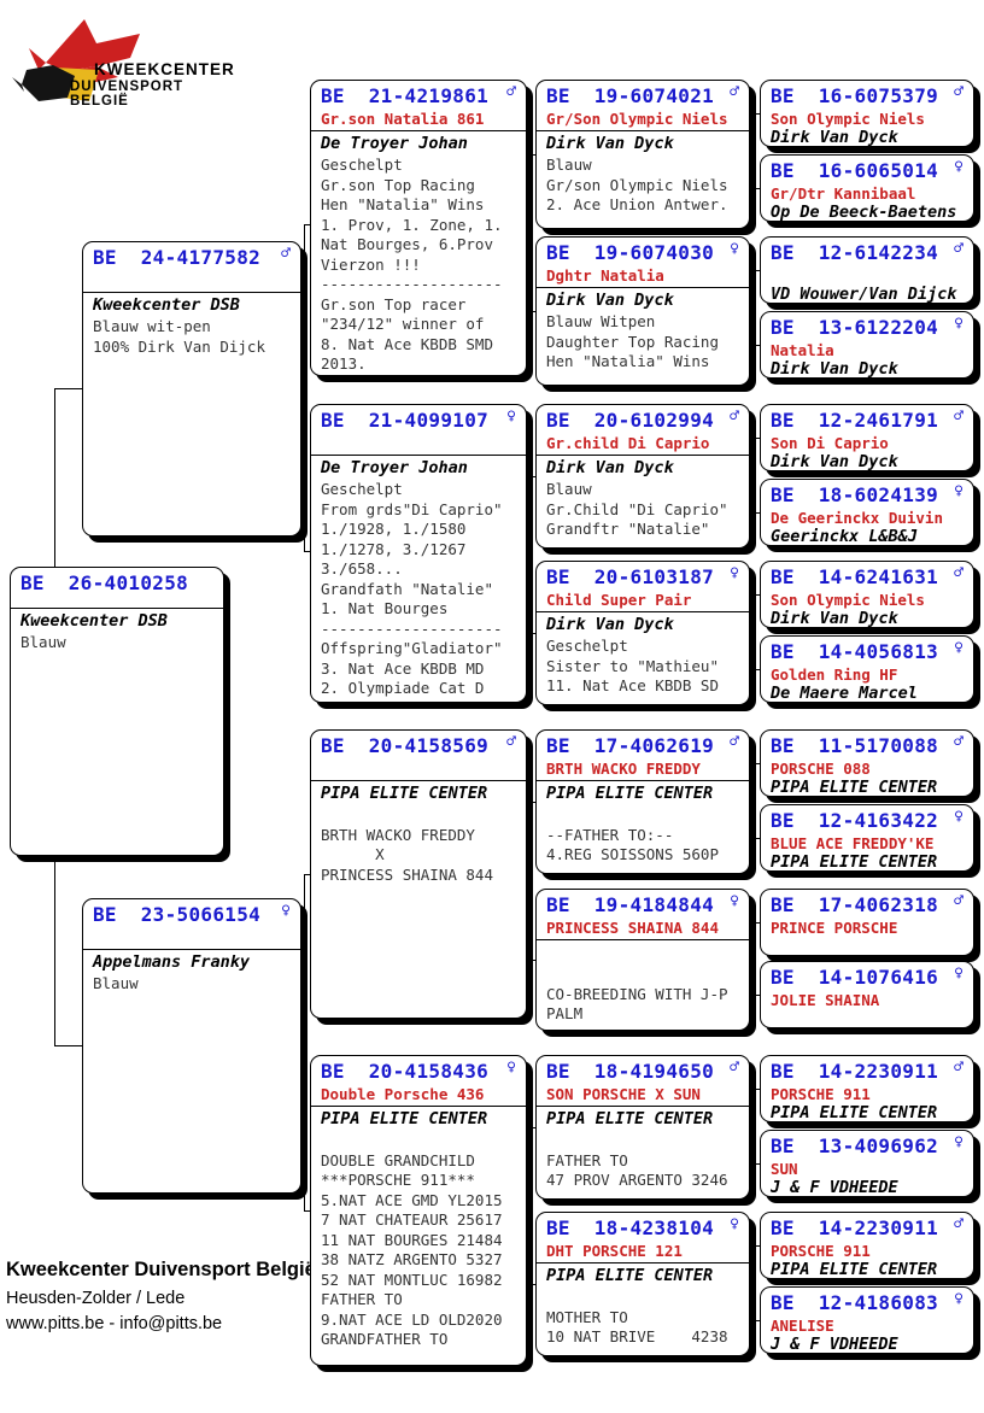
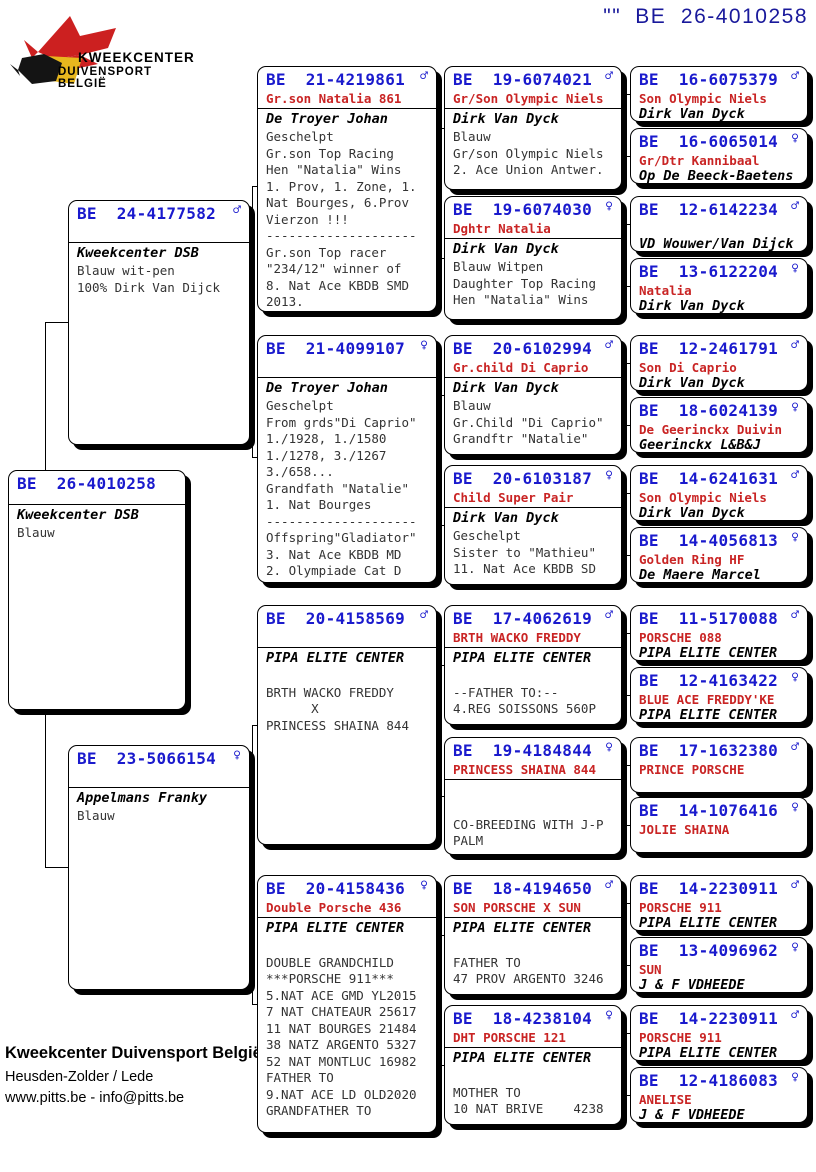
  KWEEKCENTER
  DUIVENSPORT BELGIË
+ "" BE 26-4010258
  BE 26-4010258
  Kweekcenter DSB
  Blauw
  BE 24-4177582
  ♂
  Kweekcenter DSB
  Blauw wit-pen
  100% Dirk Van Dijck
  BE 23-5066154
  ♀
  Appelmans Franky
  Blauw
  BE 21-4219861
  ♂
  Gr.son Natalia 861
  De Troyer Johan
  Geschelpt
  Gr.son Top Racing
  Hen "Natalia" Wins
  1. Prov, 1. Zone, 1.
  Nat Bourges, 6.Prov
  Vierzon !!!
  --------------------
  Gr.son Top racer
  "234/12" winner of
  8. Nat Ace KBDB SMD
  2013.
  BE 21-4099107
  ♀
  De Troyer Johan
  Geschelpt
  From grds"Di Caprio"
  1./1928, 1./1580
  1./1278, 3./1267
  3./658...
  Grandfath "Natalie"
  1. Nat Bourges
  --------------------
  Offspring"Gladiator"
  3. Nat Ace KBDB MD
  2. Olympiade Cat D
  BE 20-4158569
  ♂
  PIPA ELITE CENTER
  BRTH WACKO FREDDY
  X
  PRINCESS SHAINA 844
  BE 20-4158436
  ♀
  Double Porsche 436
  PIPA ELITE CENTER
  DOUBLE GRANDCHILD
  ***PORSCHE 911***
  5.NAT ACE GMD YL2015
  7 NAT CHATEAUR 25617
  11 NAT BOURGES 21484
  38 NATZ ARGENTO 5327
  52 NAT MONTLUC 16982
  FATHER TO
  9.NAT ACE LD OLD2020
  GRANDFATHER TO
  BE 19-6074021
  ♂
  Gr/Son Olympic Niels
  Dirk Van Dyck
  Blauw
  Gr/son Olympic Niels
  2. Ace Union Antwer.
  BE 19-6074030
  ♀
  Dghtr Natalia
  Dirk Van Dyck
  Blauw Witpen
  Daughter Top Racing
  Hen "Natalia" Wins
  BE 20-6102994
  ♂
  Gr.child Di Caprio
  Dirk Van Dyck
  Blauw
  Gr.Child "Di Caprio"
  Grandftr "Natalie"
  BE 20-6103187
  ♀
  Child Super Pair
  Dirk Van Dyck
  Geschelpt
  Sister to "Mathieu"
  11. Nat Ace KBDB SD
  BE 17-4062619
  ♂
  BRTH WACKO FREDDY
  PIPA ELITE CENTER
  --FATHER TO:--
  4.REG SOISSONS 560P
  BE 19-4184844
  ♀
  PRINCESS SHAINA 844
  CO-BREEDING WITH J-P
  PALM
  BE 18-4194650
  ♂
  SON PORSCHE X SUN
  PIPA ELITE CENTER
  FATHER TO
  47 PROV ARGENTO 3246
  BE 18-4238104
  ♀
  DHT PORSCHE 121
  PIPA ELITE CENTER
  MOTHER TO
  10 NAT BRIVE 4238
  BE 16-6075379
  ♂
  Son Olympic Niels
  Dirk Van Dyck
  BE 16-6065014
  ♀
  Gr/Dtr Kannibaal
  Op De Beeck-Baetens
  BE 12-6142234
  ♂
  VD Wouwer/Van Dijck
  BE 13-6122204
  ♀
  Natalia
  Dirk Van Dyck
  BE 12-2461791
  ♂
  Son Di Caprio
  Dirk Van Dyck
  BE 18-6024139
  ♀
  De Geerinckx Duivin
  Geerinckx L&B&J
  BE 14-6241631
  ♂
  Son Olympic Niels
  Dirk Van Dyck
  BE 14-4056813
  ♀
  Golden Ring HF
  De Maere Marcel
  BE 11-5170088
  ♂
  PORSCHE 088
  PIPA ELITE CENTER
  BE 12-4163422
  ♀
  BLUE ACE FREDDY'KE
  PIPA ELITE CENTER
- BE 17-4062318
+ BE 17-1632380
  ♂
  PRINCE PORSCHE
  BE 14-1076416
  ♀
  JOLIE SHAINA
  BE 14-2230911
  ♂
  PORSCHE 911
  PIPA ELITE CENTER
  BE 13-4096962
  ♀
  SUN
  J & F VDHEEDE
  BE 14-2230911
  ♂
  PORSCHE 911
  PIPA ELITE CENTER
  BE 12-4186083
  ♀
  ANELISE
  J & F VDHEEDE
  Kweekcenter Duivensport Belgi
  Heusden-Zolder / Lede
  www.pitts.be - info@pitts.be
